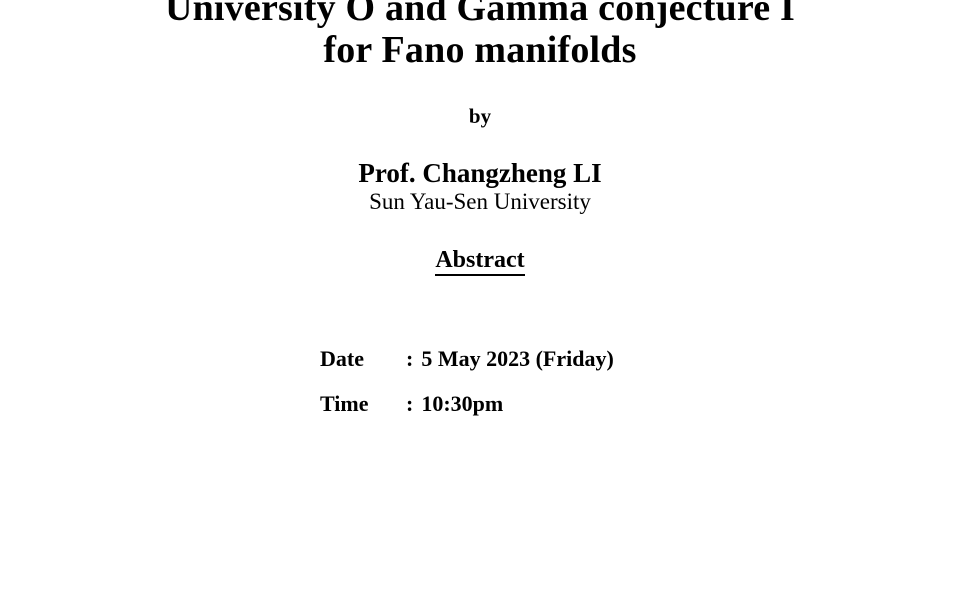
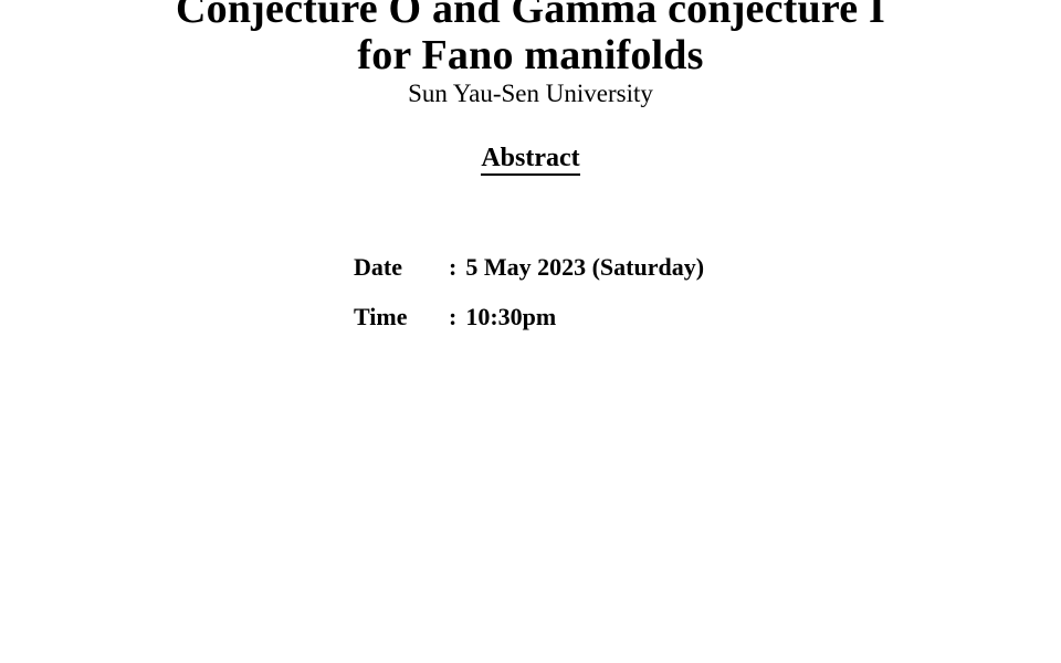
- University O and Gamma conjecture I
+ Conjecture O and Gamma conjecture I
  for Fano manifolds
- by
- Prof. Changzheng LI
  Sun Yau-Sen University
  Abstract
  Date
  :
- 5 May 2023 (Friday)
+ 5 May 2023 (Saturday)
  Time
  :
  10:30pm
